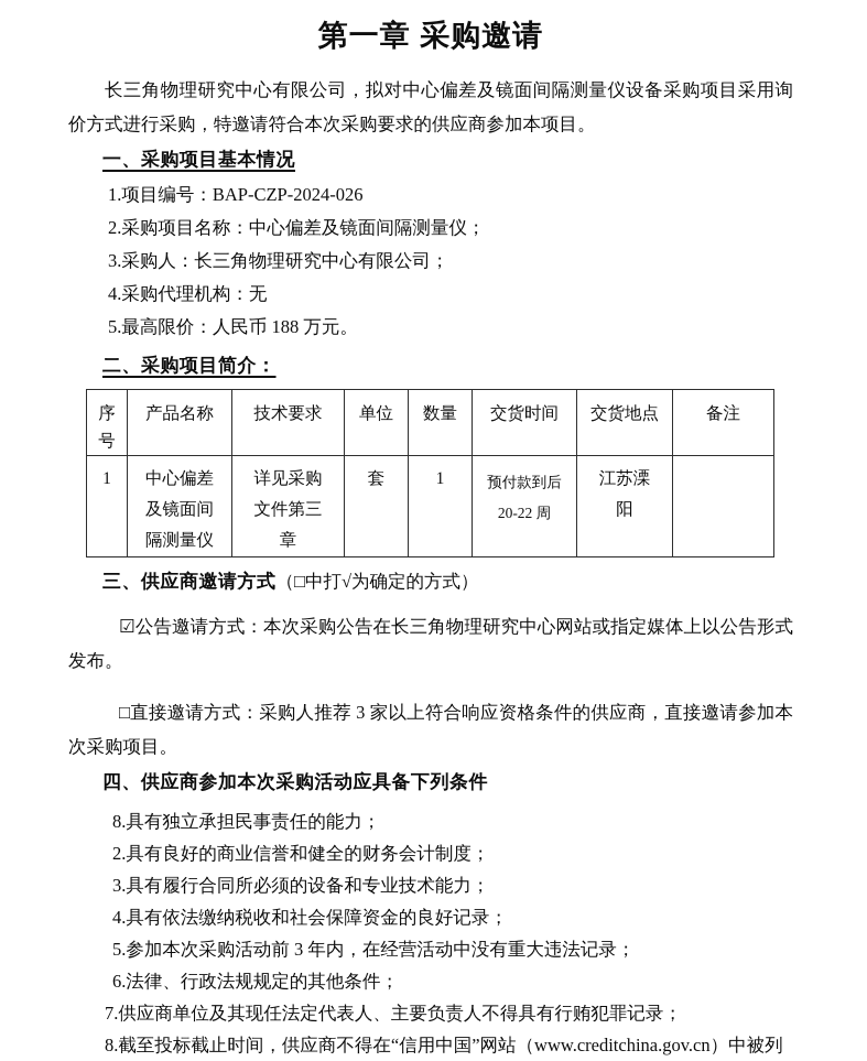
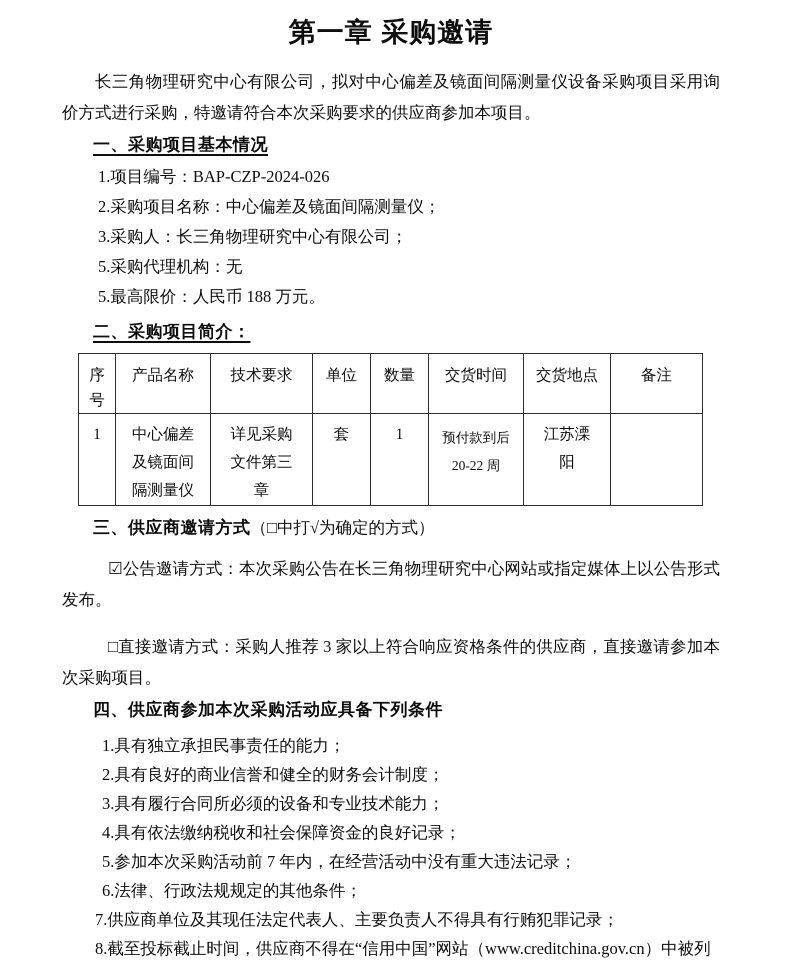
  第一章 采购邀请
  长三角物理研究中心有限公司，拟对中心偏差及镜面间隔测量仪设备采购项目采用询价方式进行采购，特邀请符合本次采购要求的供应商参加本项目。
  一、采购项目基本情况
  1.项目编号：BAP-CZP-2024-026
  2.采购项目名称：中心偏差及镜面间隔测量仪；
  3.采购人：长三角物理研究中心有限公司；
- 4.采购代理机构：无
+ 5.采购代理机构：无
  5.最高限价：人民币 188 万元。
  二、采购项目简介：
  序号	产品名称	技术要求	单位	数量	交货时间	交货地点	备注
  1	中心偏差及镜面间隔测量仪	详见采购文件第三章	套	1	预付款到后20-22 周	江苏溧阳
  三、供应商邀请方式（□中打√为确定的方式）
  ☑公告邀请方式：本次采购公告在长三角物理研究中心网站或指定媒体上以公告形式发布。
  □直接邀请方式：采购人推荐 3 家以上符合响应资格条件的供应商，直接邀请参加本次采购项目。
  四、供应商参加本次采购活动应具备下列条件
- 8.具有独立承担民事责任的能力；
+ 1.具有独立承担民事责任的能力；
  2.具有良好的商业信誉和健全的财务会计制度；
  3.具有履行合同所必须的设备和专业技术能力；
  4.具有依法缴纳税收和社会保障资金的良好记录；
- 5.参加本次采购活动前 3 年内，在经营活动中没有重大违法记录；
+ 5.参加本次采购活动前 7 年内，在经营活动中没有重大违法记录；
  6.法律、行政法规规定的其他条件；
  7.供应商单位及其现任法定代表人、主要负责人不得具有行贿犯罪记录；
  8.截至投标截止时间，供应商不得在“信用中国”网站（www.creditchina.gov.cn）中被列
